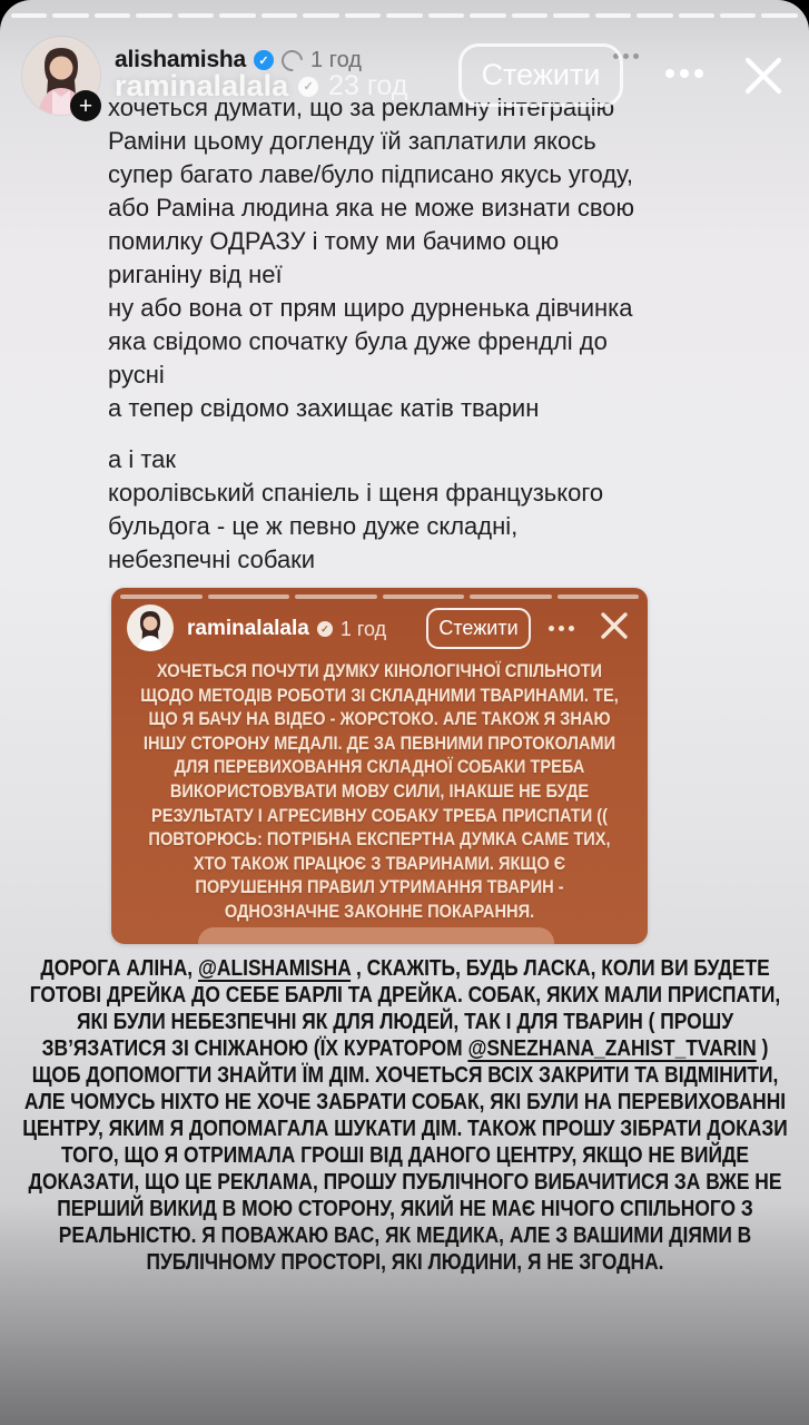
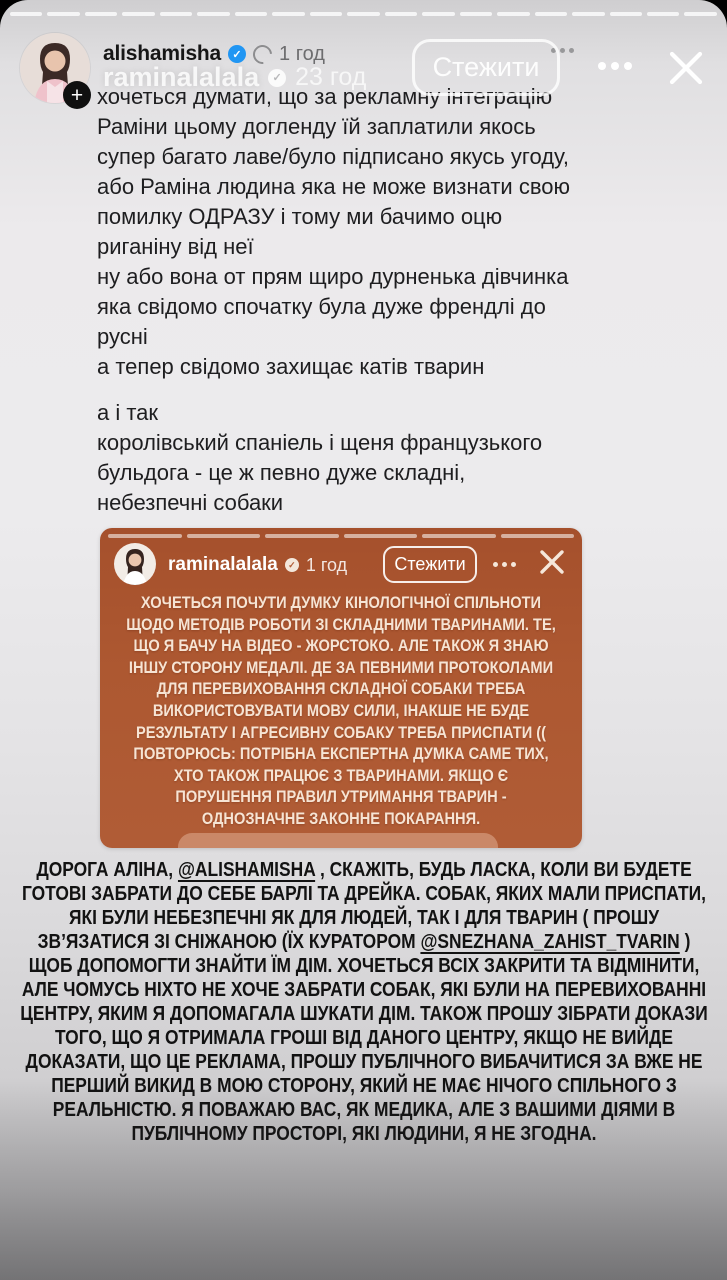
  +
  alishamisha
  ✓
  1 год
  raminalalala
  ✓
  23 год
  Стежити
  хочеться думати, що за рекламну інтеграцію
  Раміни цьому догленду їй заплатили якось
  супер багато лаве/було підписано якусь угоду,
  або Раміна людина яка не може визнати свою
  помилку ОДРАЗУ і тому ми бачимо оцю
  риганіну від неї
  ну або вона от прям щиро дурненька дівчинка
  яка свідомо спочатку була дуже френдлі до
  русні
  а тепер свідомо захищає катів тварин
  а і так
  королівський спаніель і щеня французького
  бульдога - це ж певно дуже складні,
  небезпечні собаки
  raminalalala
  ✓
  1 год
  Стежити
  ХОЧЕТЬСЯ ПОЧУТИ ДУМКУ КІНОЛОГІЧНОЇ СПІЛЬНОТИ
  ЩОДО МЕТОДІВ РОБОТИ ЗІ СКЛАДНИМИ ТВАРИНАМИ. ТЕ,
  ЩО Я БАЧУ НА ВІДЕО - ЖОРСТОКО. АЛЕ ТАКОЖ Я ЗНАЮ
  ІНШУ СТОРОНУ МЕДАЛІ. ДЕ ЗА ПЕВНИМИ ПРОТОКОЛАМИ
  ДЛЯ ПЕРЕВИХОВАННЯ СКЛАДНОЇ СОБАКИ ТРЕБА
  ВИКОРИСТОВУВАТИ МОВУ СИЛИ, ІНАКШЕ НЕ БУДЕ
  РЕЗУЛЬТАТУ І АГРЕСИВНУ СОБАКУ ТРЕБА ПРИСПАТИ ((
  ПОВТОРЮСЬ: ПОТРІБНА ЕКСПЕРТНА ДУМКА САМЕ ТИХ,
  ХТО ТАКОЖ ПРАЦЮЄ З ТВАРИНАМИ. ЯКЩО Є
  ПОРУШЕННЯ ПРАВИЛ УТРИМАННЯ ТВАРИН -
  ОДНОЗНАЧНЕ ЗАКОННЕ ПОКАРАННЯ.
- ДОРОГА АЛІНА, @ALISHAMISHA , СКАЖІТЬ, БУДЬ ЛАСКА, КОЛИ ВИ БУДЕТЕ ГОТОВІ ДРЕЙКА ДО СЕБЕ БАРЛІ ТА ДРЕЙКА. СОБАК, ЯКИХ МАЛИ ПРИСПАТИ, ЯКІ БУЛИ НЕБЕЗПЕЧНІ ЯК ДЛЯ ЛЮДЕЙ, ТАК І ДЛЯ ТВАРИН ( ПРОШУ ЗВ’ЯЗАТИСЯ ЗІ СНІЖАНОЮ (ЇХ КУРАТОРОМ @SNEZHANA_ZAHIST_TVARIN ) ЩОБ ДОПОМОГТИ ЗНАЙТИ ЇМ ДІМ. ХОЧЕТЬСЯ ВСІХ ЗАКРИТИ ТА ВІДМІНИТИ, АЛЕ ЧОМУСЬ НІХТО НЕ ХОЧЕ ЗАБРАТИ СОБАК, ЯКІ БУЛИ НА ПЕРЕВИХОВАННІ ЦЕНТРУ, ЯКИМ Я ДОПОМАГАЛА ШУКАТИ ДІМ. ТАКОЖ ПРОШУ ЗІБРАТИ ДОКАЗИ ТОГО, ЩО Я ОТРИМАЛА ГРОШІ ВІД ДАНОГО ЦЕНТРУ, ЯКЩО НЕ ВИЙДЕ ДОКАЗАТИ, ЩО ЦЕ РЕКЛАМА, ПРОШУ ПУБЛІЧНОГО ВИБАЧИТИСЯ ЗА ВЖЕ НЕ
+ ДОРОГА АЛІНА, @ALISHAMISHA , СКАЖІТЬ, БУДЬ ЛАСКА, КОЛИ ВИ БУДЕТЕ ГОТОВІ ЗАБРАТИ ДО СЕБЕ БАРЛІ ТА ДРЕЙКА. СОБАК, ЯКИХ МАЛИ ПРИСПАТИ, ЯКІ БУЛИ НЕБЕЗПЕЧНІ ЯК ДЛЯ ЛЮДЕЙ, ТАК І ДЛЯ ТВАРИН ( ПРОШУ ЗВ’ЯЗАТИСЯ ЗІ СНІЖАНОЮ (ЇХ КУРАТОРОМ @SNEZHANA_ZAHIST_TVARIN ) ЩОБ ДОПОМОГТИ ЗНАЙТИ ЇМ ДІМ. ХОЧЕТЬСЯ ВСІХ ЗАКРИТИ ТА ВІДМІНИТИ, АЛЕ ЧОМУСЬ НІХТО НЕ ХОЧЕ ЗАБРАТИ СОБАК, ЯКІ БУЛИ НА ПЕРЕВИХОВАННІ ЦЕНТРУ, ЯКИМ Я ДОПОМАГАЛА ШУКАТИ ДІМ. ТАКОЖ ПРОШУ ЗІБРАТИ ДОКАЗИ ТОГО, ЩО Я ОТРИМАЛА ГРОШІ ВІД ДАНОГО ЦЕНТРУ, ЯКЩО НЕ ВИЙДЕ ДОКАЗАТИ, ЩО ЦЕ РЕКЛАМА, ПРОШУ ПУБЛІЧНОГО ВИБАЧИТИСЯ ЗА ВЖЕ НЕ
